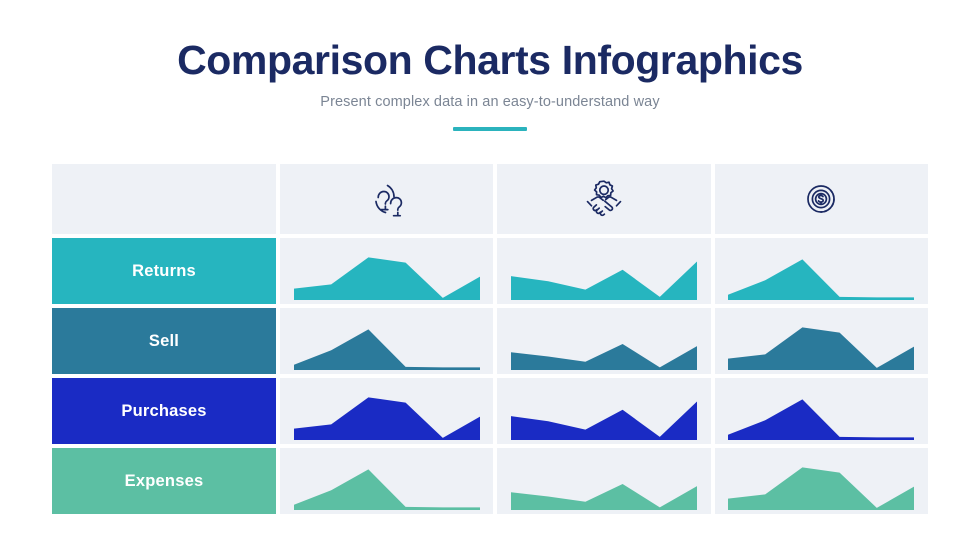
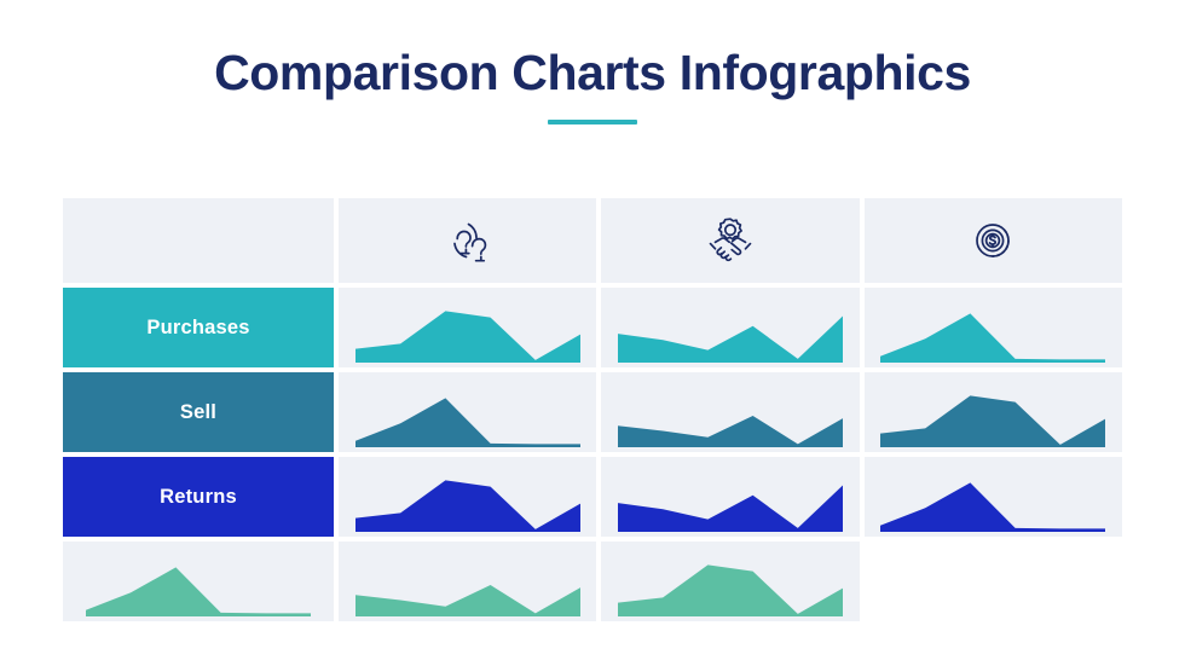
  Comparison Charts Infographics
- Present complex data in an easy-to-understand way
- Returns
+ Purchases
  Sell
- Purchases
+ Returns
- Expenses
